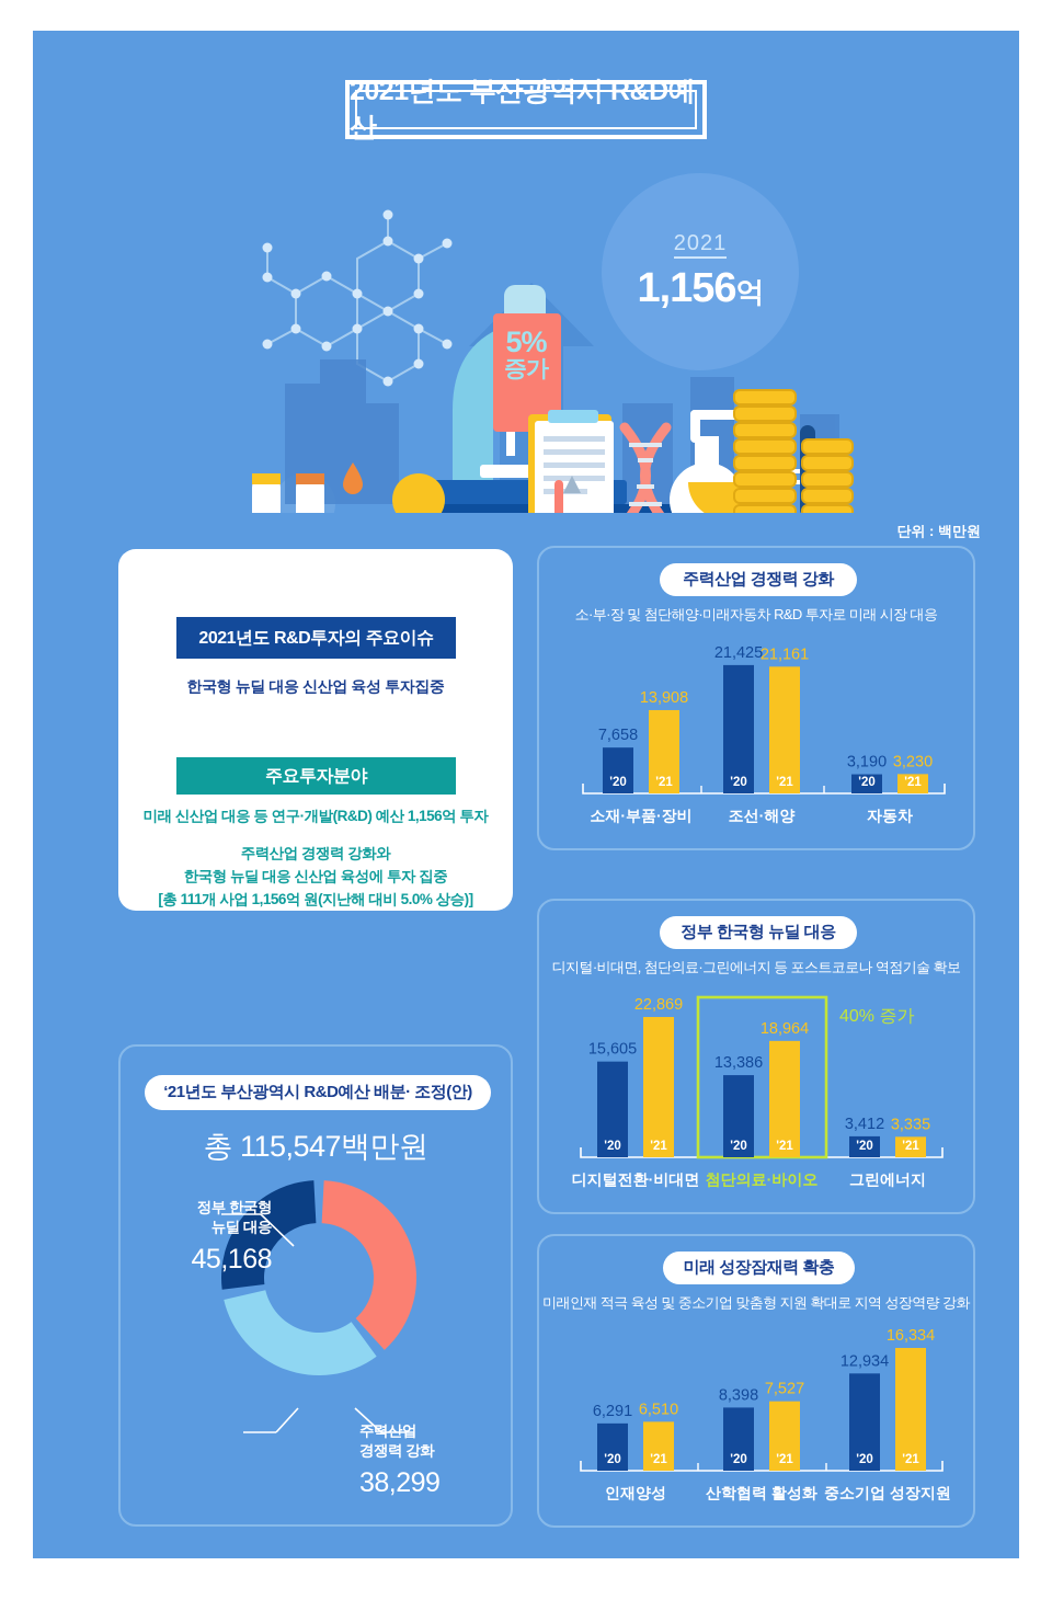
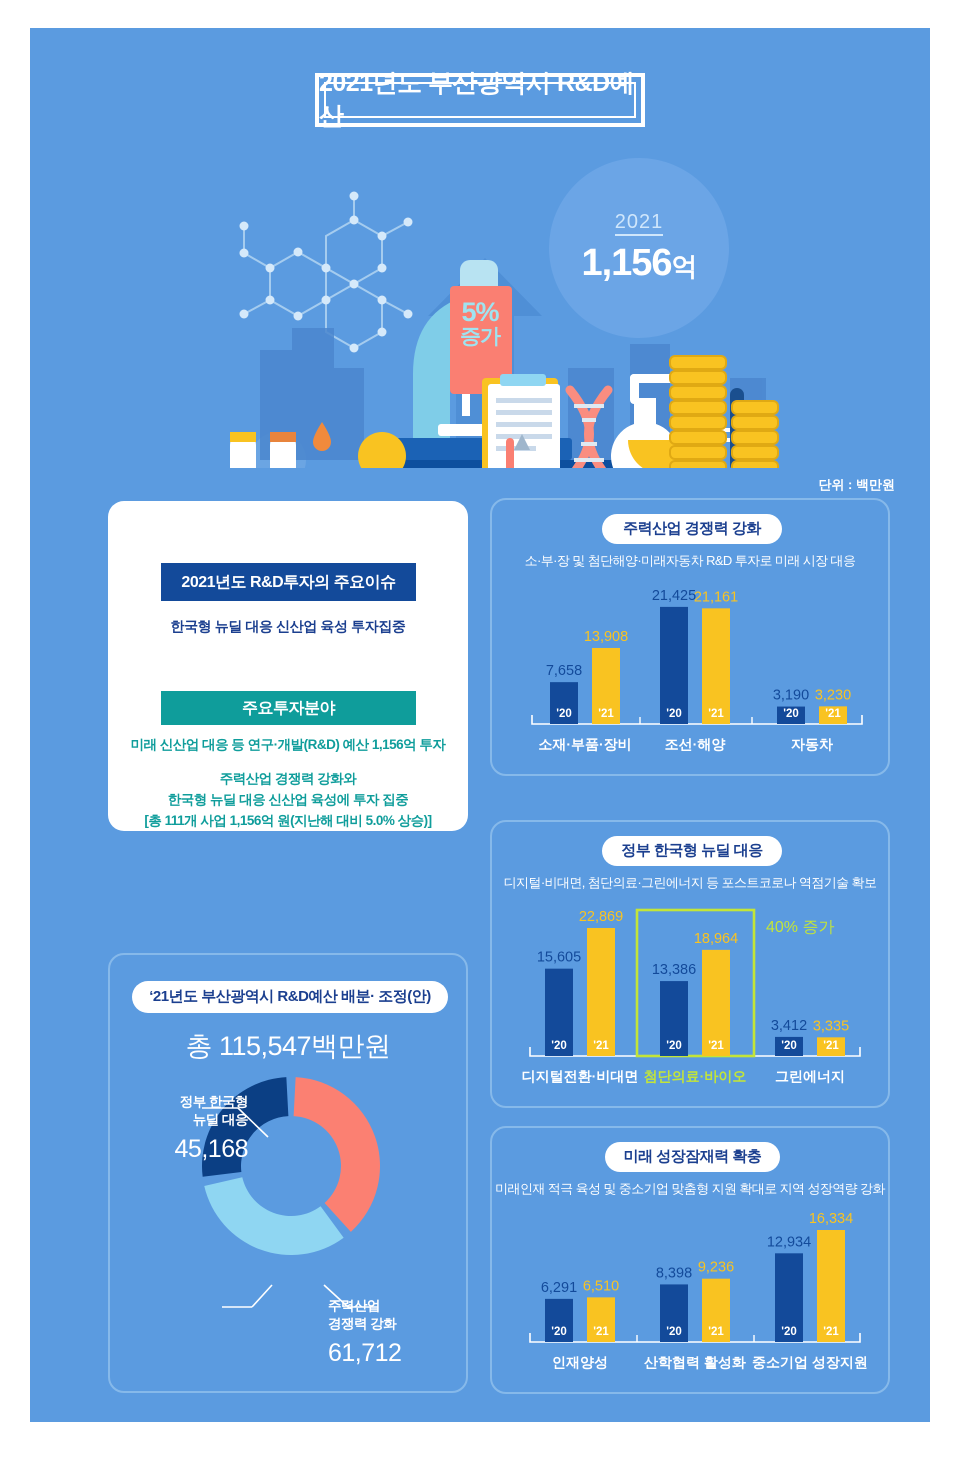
  2021년도 부산광역시 R&D예산
  2021
  1,156억
  5%
  증가
  단위 : 백만원
  2021년도 R&D투자의 주요이슈
  한국형 뉴딜 대응 신산업 육성 투자집중
  주요투자분야
  미래 신산업 대응 등 연구·개발(R&D) 예산 1,156억 투자
  주력산업 경쟁력 강화와
  한국형 뉴딜 대응 신산업 육성에 투자 집중
  [총 111개 사업 1,156억 원(지난해 대비 5.0% 상승)]
  ‘21년도 부산광역시 R&D예산 배분· 조정(안)
  총 115,547백만원
  정부 한국형
  뉴딜 대응
  45,168
  주력산업
  경쟁력 강화
- 38,299
+ 61,712
  주력산업 경쟁력 강화
  소·부·장 및 첨단해양·미래자동차 R&D 투자로 미래 시장 대응
  7,658
  '20
  13,908
  '21
  소재·부품·장비
  21,425
  '20
  21,161
  '21
  조선·해양
  3,190
  '20
  3,230
  '21
  자동차
  정부 한국형 뉴딜 대응
  디지털·비대면, 첨단의료·그린에너지 등 포스트코로나 역점기술 확보
  40% 증가
  15,605
  '20
  22,869
  '21
  디지털전환·비대면
  13,386
  '20
  18,964
  '21
  첨단의료·바이오
  3,412
  '20
  3,335
  '21
  그린에너지
  미래 성장잠재력 확충
  미래인재 적극 육성 및 중소기업 맞춤형 지원 확대로 지역 성장역량 강화
  6,291
  '20
  6,510
  '21
  인재양성
  8,398
  '20
- 7,527
+ 9,236
  '21
  산학협력 활성화
  12,934
  '20
  16,334
  '21
  중소기업 성장지원
